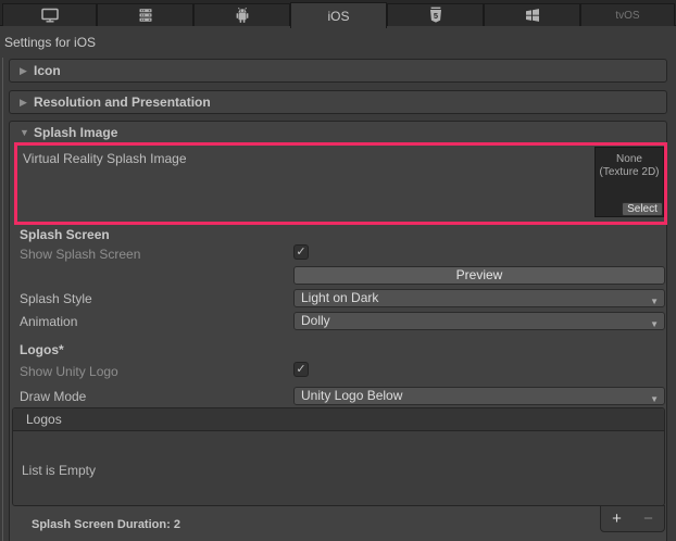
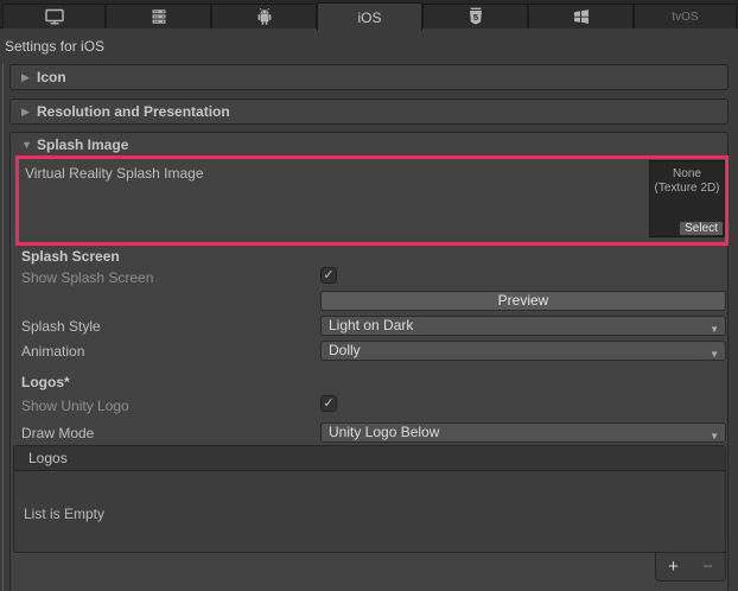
  iOS
  5
  tvOS
  Settings for iOS
  ▶
  Icon
  ▶
  Resolution and Presentation
  ▼
  Splash Image
  Virtual Reality Splash Image
  None
  (Texture 2D)
  Select
  Splash Screen
  Show Splash Screen
  ✓
  Preview
  Splash Style
  Light on Dark
  ▼
  Animation
  Dolly
  ▼
  Logos*
  Show Unity Logo
  ✓
  Draw Mode
  Unity Logo Below
  ▼
  Logos
  List is Empty
- Splash Screen Duration: 2
  +
  −
